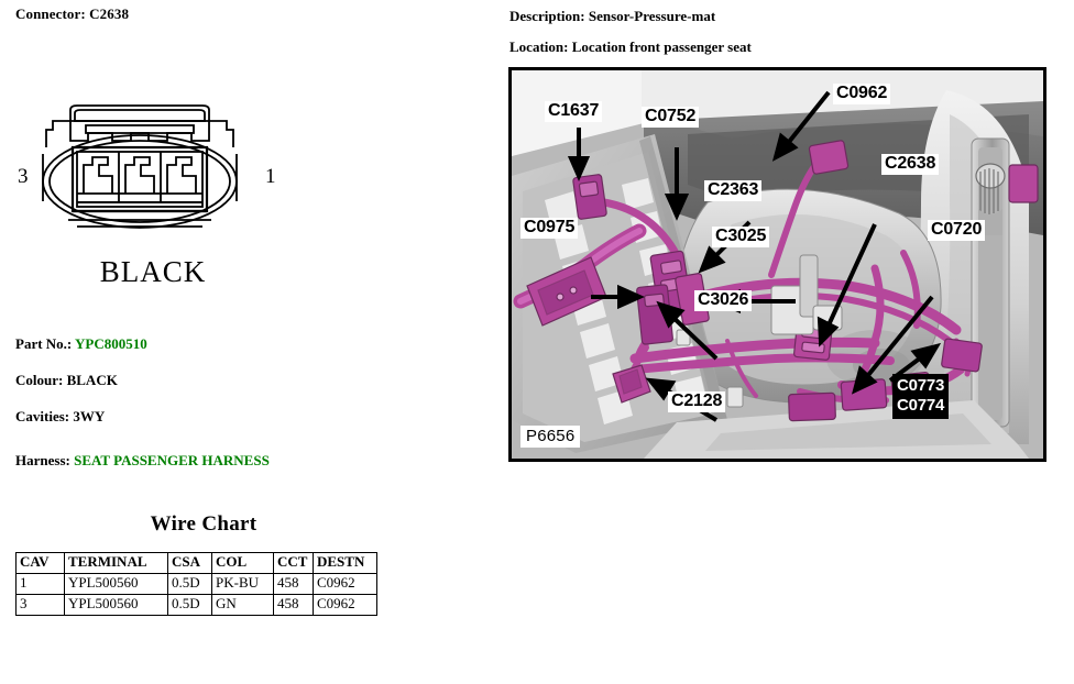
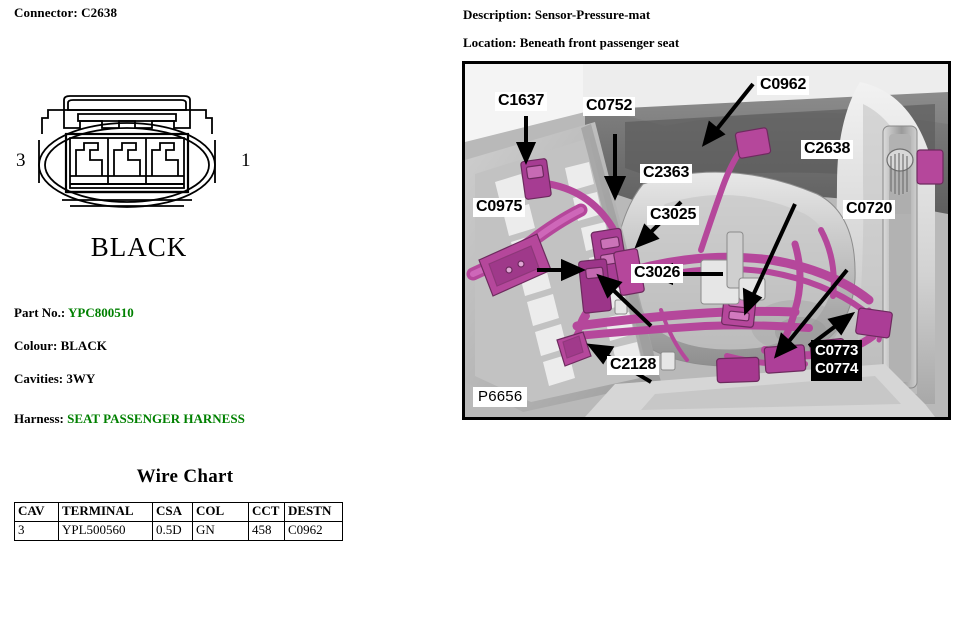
  Connector: C2638
  3
  1
  BLACK
  Part No.: YPC800510
  Colour: BLACK
  Cavities: 3WY
  Harness: SEAT PASSENGER HARNESS
  Wire Chart
  CAV	TERMINAL	CSA	COL	CCT	DESTN
- 1	YPL500560	0.5D	PK-BU	458	C0962
  3	YPL500560	0.5D	GN	458	C0962
  Description: Sensor-Pressure-mat
- Location: Location front passenger seat
+ Location: Beneath front passenger seat
  C1637
  C0752
  C0962
  C2363
  C2638
  C0975
  C3025
  C0720
  C3026
  C2128
  C0773
  C0774
  P6656
